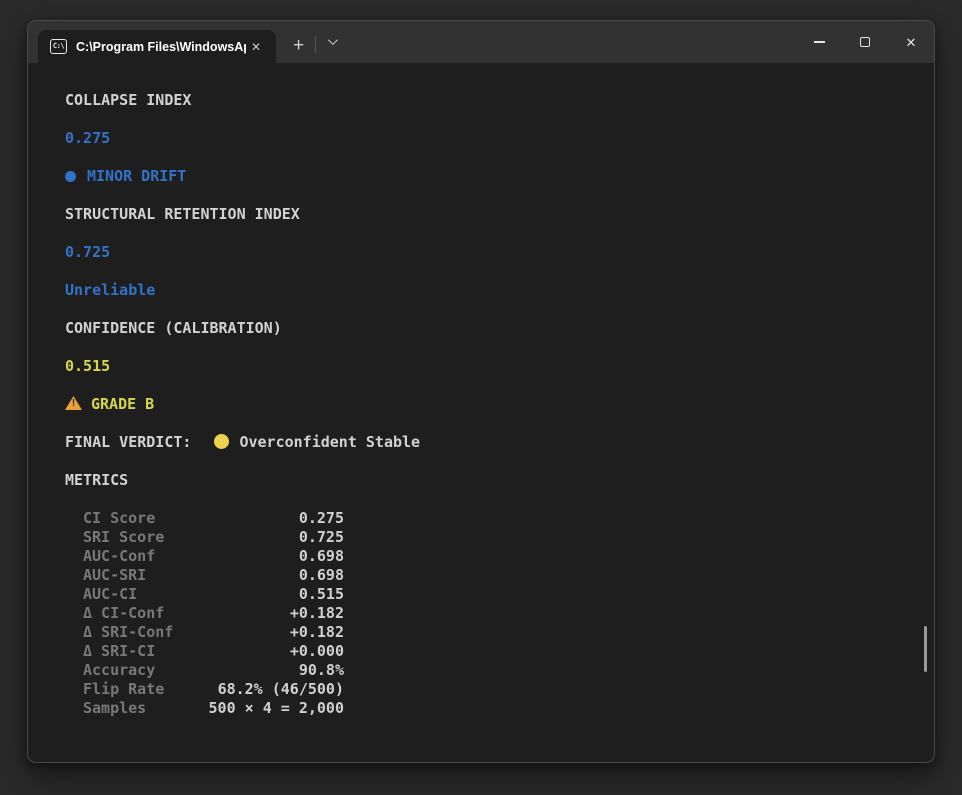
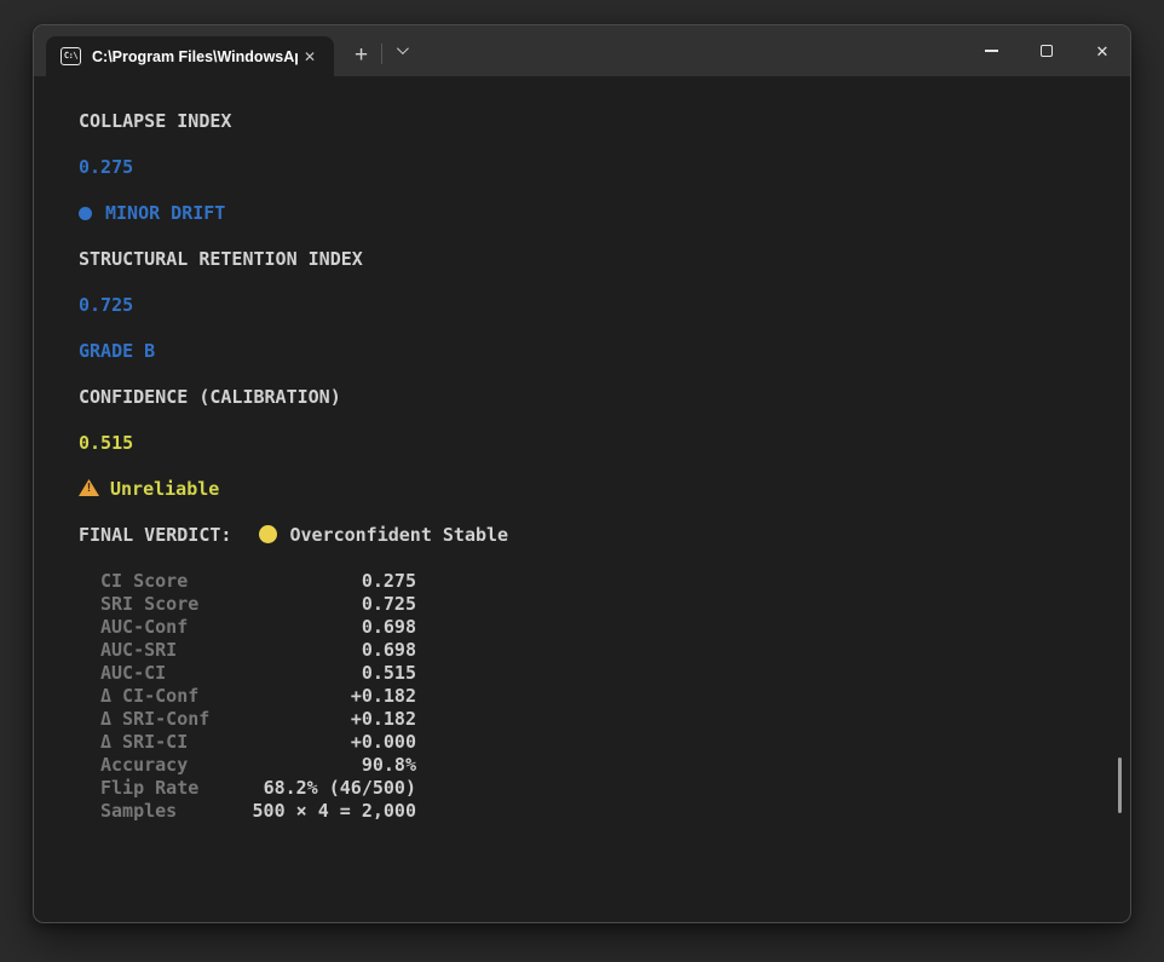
  C:\
  C:\Program Files\WindowsA
  ✕
  +
  ✕
  COLLAPSE INDEX
  0.275
  MINOR DRIFT
  STRUCTURAL RETENTION INDEX
  0.725
- Unreliable
+ GRADE B
  CONFIDENCE (CALIBRATION)
  0.515
  !
- GRADE B
+ Unreliable
  FINAL VERDICT: Overconfident Stable
- METRICS
  CI Score
  0.275
  SRI Score
  0.725
  AUC-Conf
  0.698
  AUC-SRI
  0.698
  AUC-CI
  0.515
  Δ CI-Conf
  +0.182
  Δ SRI-Conf
  +0.182
  Δ SRI-CI
  +0.000
  Accuracy
  90.8%
  Flip Rate
  68.2% (46/500)
  Samples
  500 × 4 = 2,000
